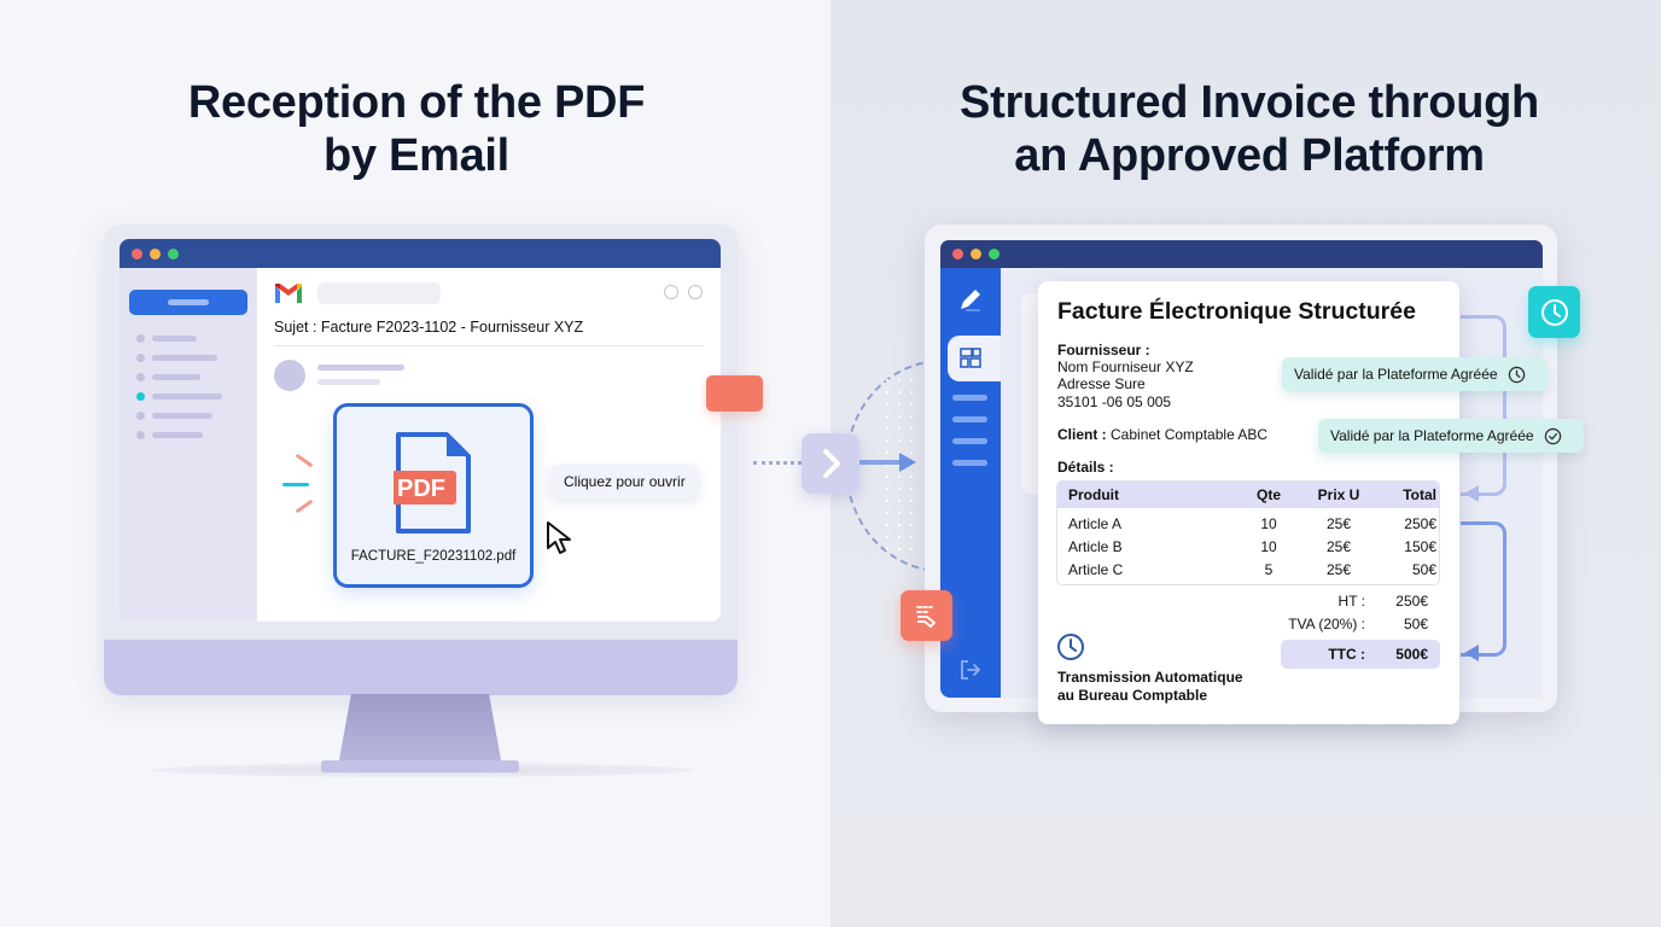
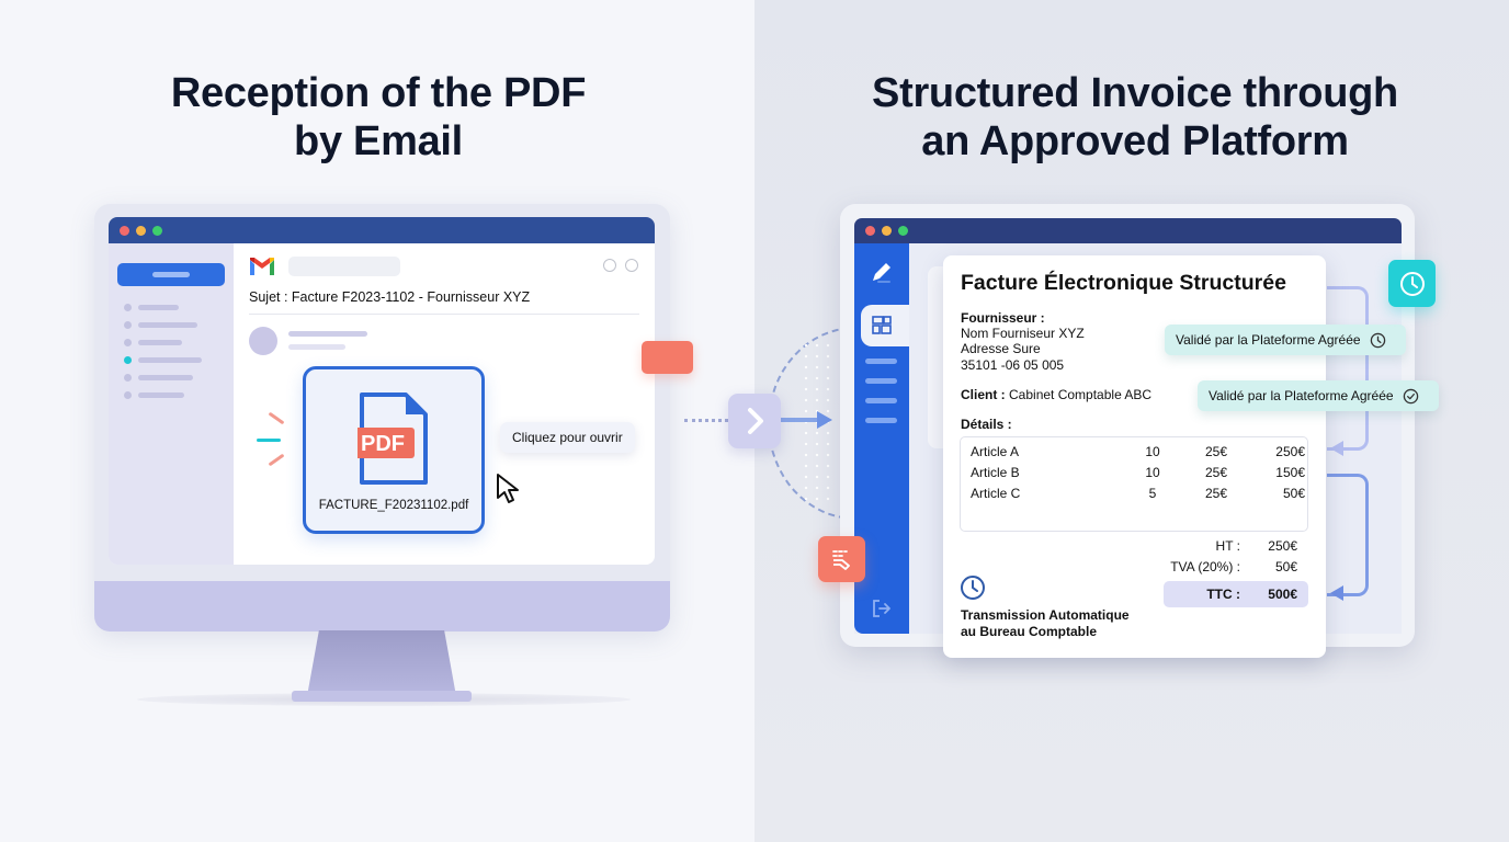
  Reception of the PDF
  by Email
  Structured Invoice through
  an Approved Platform
  Sujet : Facture F2023-1102 - Fournisseur XYZ
  PDF
  FACTURE_F20231102.pdf
  Cliquez pour ouvrir
  Facture Électronique Structurée
  Fournisseur :
  Nom Fourniseur XYZ
  Adresse Sure
  35101 -06 05 005
  Client : Cabinet Comptable ABC
  Détails :
- Produit
- Qte
- Prix U
- Total
  Article A
  10
  25€
  250€
  Article B
  10
  25€
  150€
  Article C
  5
  25€
  50€
  HT :
  250€
  TVA (20%) :
  50€
  TTC :
  500€
  Transmission Automatique
  au Bureau Comptable
  Validé par la Plateforme Agréée
  Validé par la Plateforme Agréée
